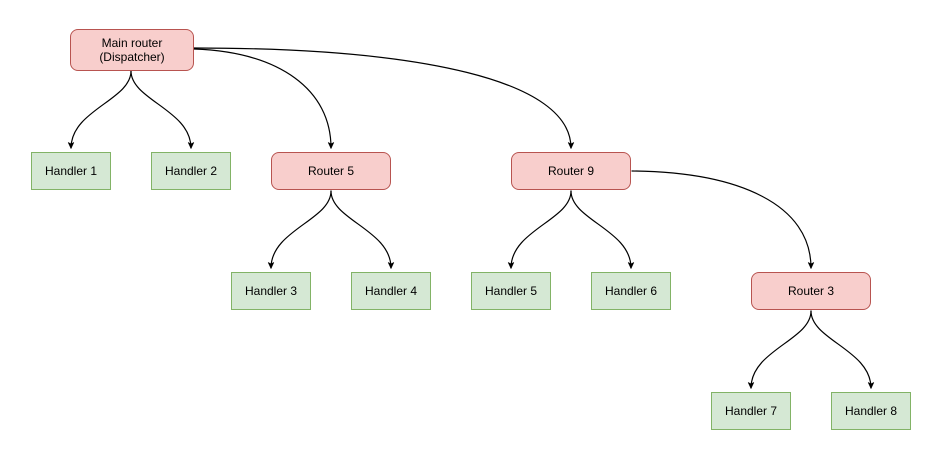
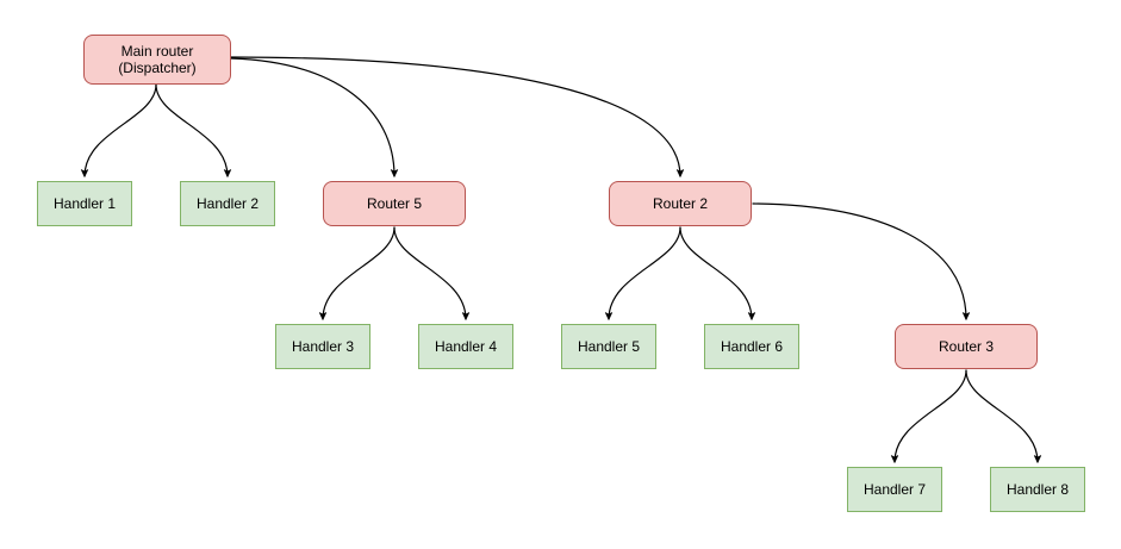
  Main router
  (Dispatcher)
  Handler 1
  Handler 2
  Router 5
- Router 9
+ Router 2
  Handler 3
  Handler 4
  Handler 5
  Handler 6
  Router 3
  Handler 7
  Handler 8
